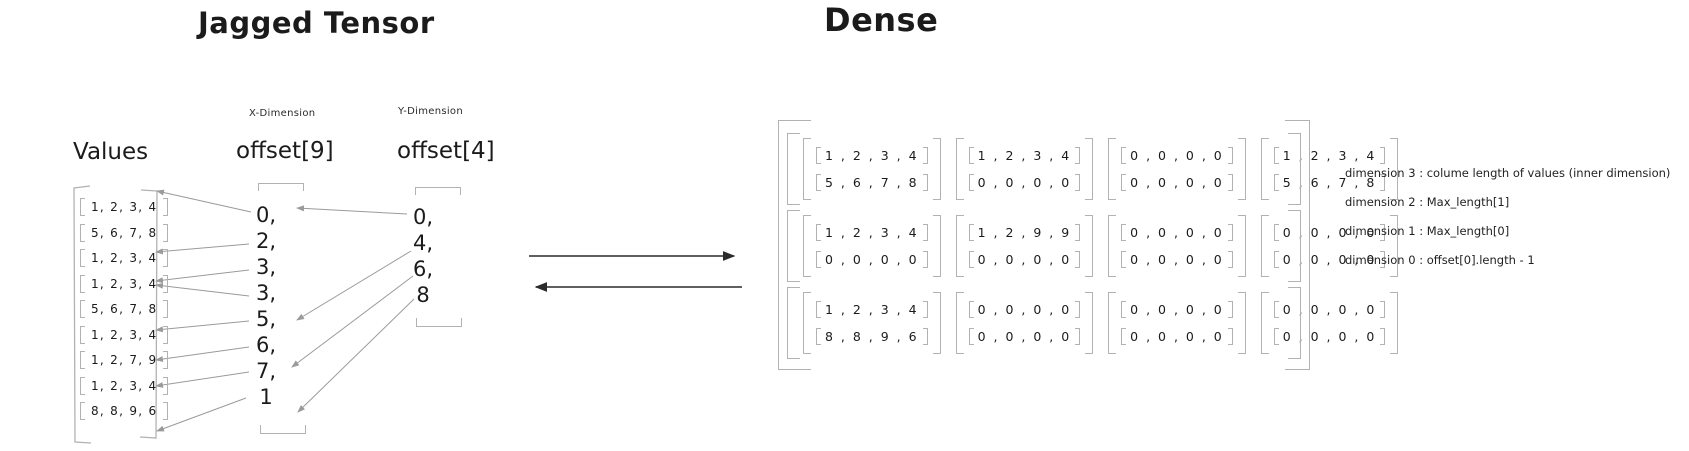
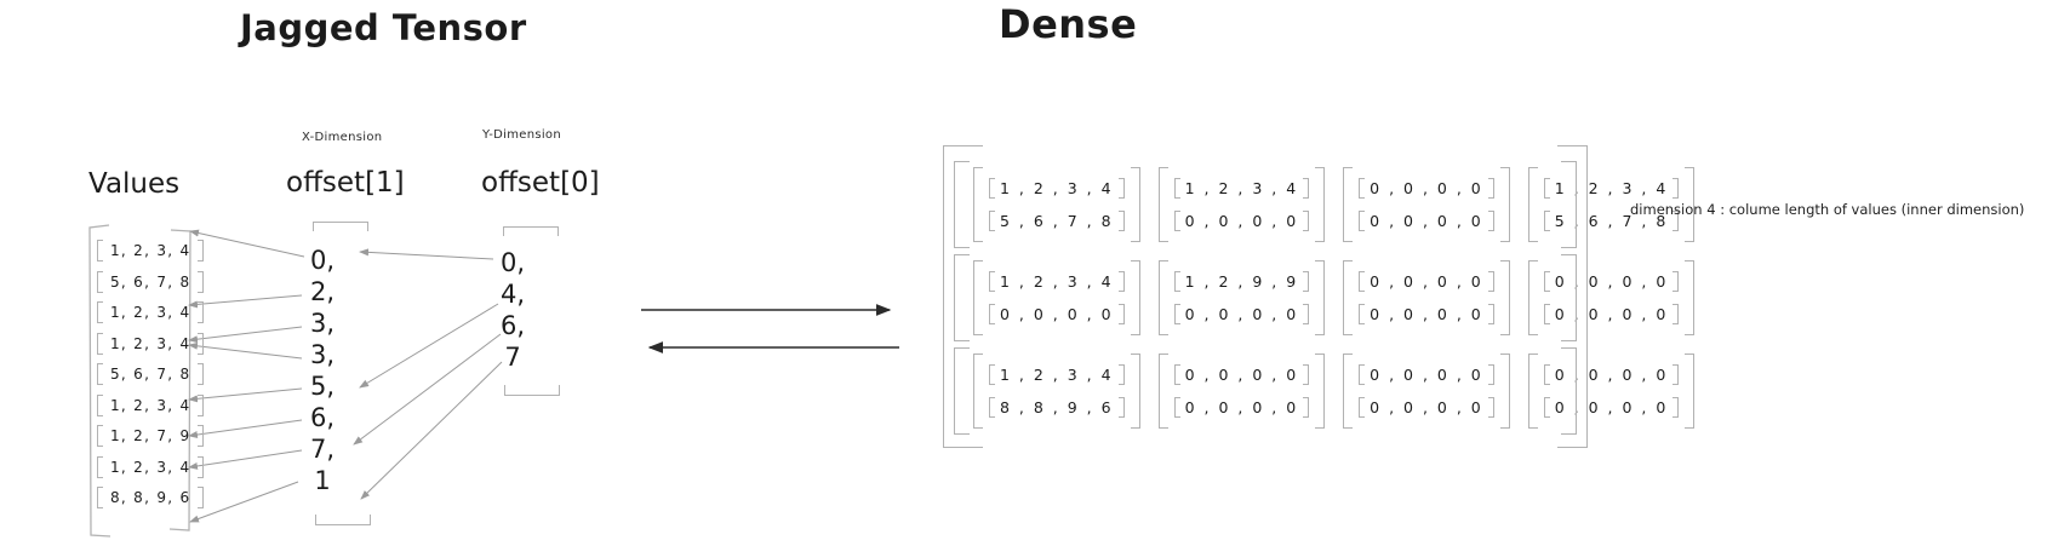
  Jagged Tensor
  Dense
  Values
  X-Dimension
- offset[9]
+ offset[1]
  Y-Dimension
- offset[4]
+ offset[0]
  1, 2, 3, 4
  5, 6, 7, 8
  1, 2, 3, 4
  1, 2, 3, 4
  5, 6, 7, 8
  1, 2, 3, 4
  1, 2, 7, 9
  1, 2, 3, 4
  8, 8, 9, 6
  0,
  2,
  3,
  3,
  5,
  6,
  7,
  1
  0,
  4,
  6,
- 8
+ 7
  1 , 2 , 3 , 4
  5 , 6 , 7 , 8
  1 , 2 , 3 , 4
  0 , 0 , 0 , 0
  0 , 0 , 0 , 0
  0 , 0 , 0 , 0
  1 , 2 , 3 , 4
  5 , 6 , 7 , 8
  1 , 2 , 3 , 4
  0 , 0 , 0 , 0
  1 , 2 , 9 , 9
  0 , 0 , 0 , 0
  0 , 0 , 0 , 0
  0 , 0 , 0 , 0
  0 , 0 , 0 , 0
  0 , 0 , 0 , 0
  1 , 2 , 3 , 4
  8 , 8 , 9 , 6
  0 , 0 , 0 , 0
  0 , 0 , 0 , 0
  0 , 0 , 0 , 0
  0 , 0 , 0 , 0
  0 , 0 , 0 , 0
  0 , 0 , 0 , 0
- dimension 3 : colume length of values (inner dimension)
+ dimension 4 : colume length of values (inner dimension)
- dimension 2 : Max_length[1]
- dimension 1 : Max_length[0]
- dimension 0 : offset[0].length - 1
